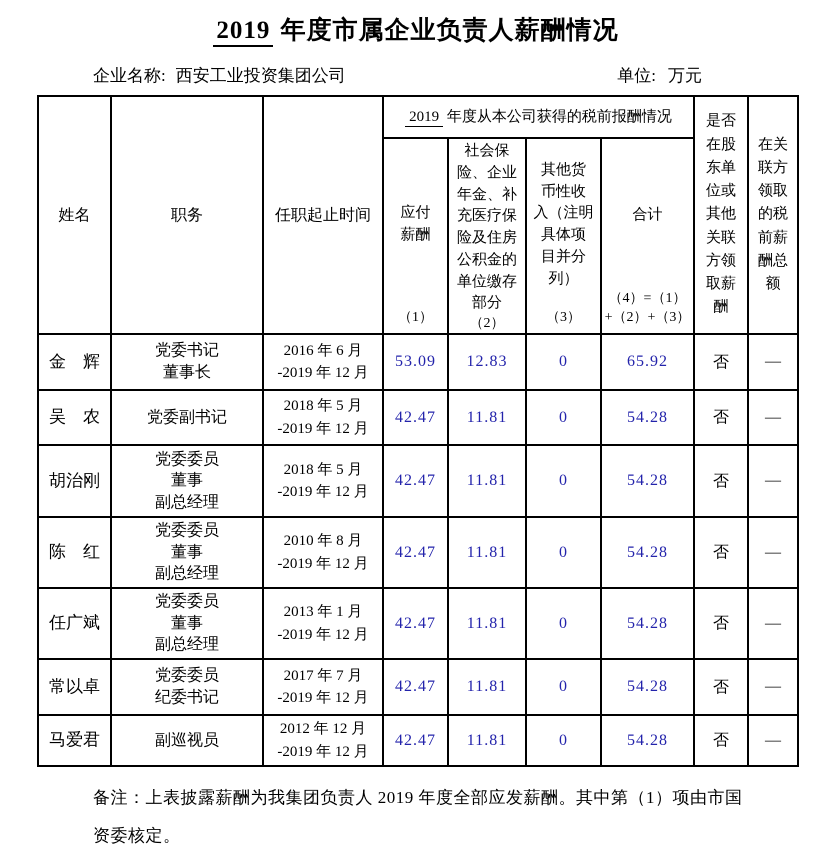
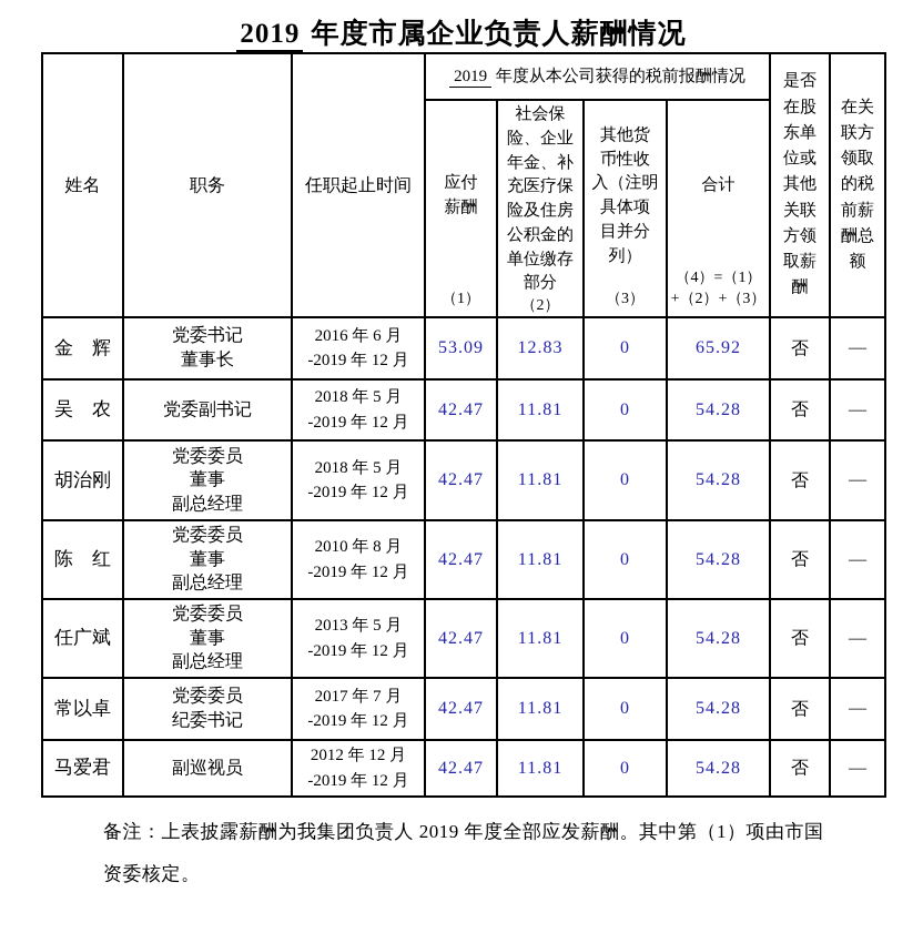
  2019 年度市属企业负责人薪酬情况
- 企业名称: 西安工业投资集团公司
- 单位: 万元
  姓名	职务	任职起止时间	2019 年度从本公司获得的税前报酬情况	是否 在股 东单 位或 其他 关联 方领 取薪 酬	在关 联方 领取 的税 前薪 酬总 额
  应付 薪酬 （1）	社会保 险、企业 年金、补 充医疗保 险及住房 公积金的 单位缴存 部分 （2）	其他货 币性收 入（注明 具体项 目并分 列） （3）	合计 （4）=（1） +（2）+（3）
  金 辉	党委书记 董事长	2016 年 6 月 -2019 年 12 月	53.09	12.83	0	65.92	否	—
  吴 农	党委副书记	2018 年 5 月 -2019 年 12 月	42.47	11.81	0	54.28	否	—
  胡治刚	党委委员 董事 副总经理	2018 年 5 月 -2019 年 12 月	42.47	11.81	0	54.28	否	—
  陈 红	党委委员 董事 副总经理	2010 年 8 月 -2019 年 12 月	42.47	11.81	0	54.28	否	—
- 任广斌	党委委员 董事 副总经理	2013 年 1 月 -2019 年 12 月	42.47	11.81	0	54.28	否	—
+ 任广斌	党委委员 董事 副总经理	2013 年 5 月 -2019 年 12 月	42.47	11.81	0	54.28	否	—
  常以卓	党委委员 纪委书记	2017 年 7 月 -2019 年 12 月	42.47	11.81	0	54.28	否	—
  马爱君	副巡视员	2012 年 12 月 -2019 年 12 月	42.47	11.81	0	54.28	否	—
  备注：上表披露薪酬为我集团负责人 2019 年度全部应发薪酬。其中第（1）项由市国资委核定。
